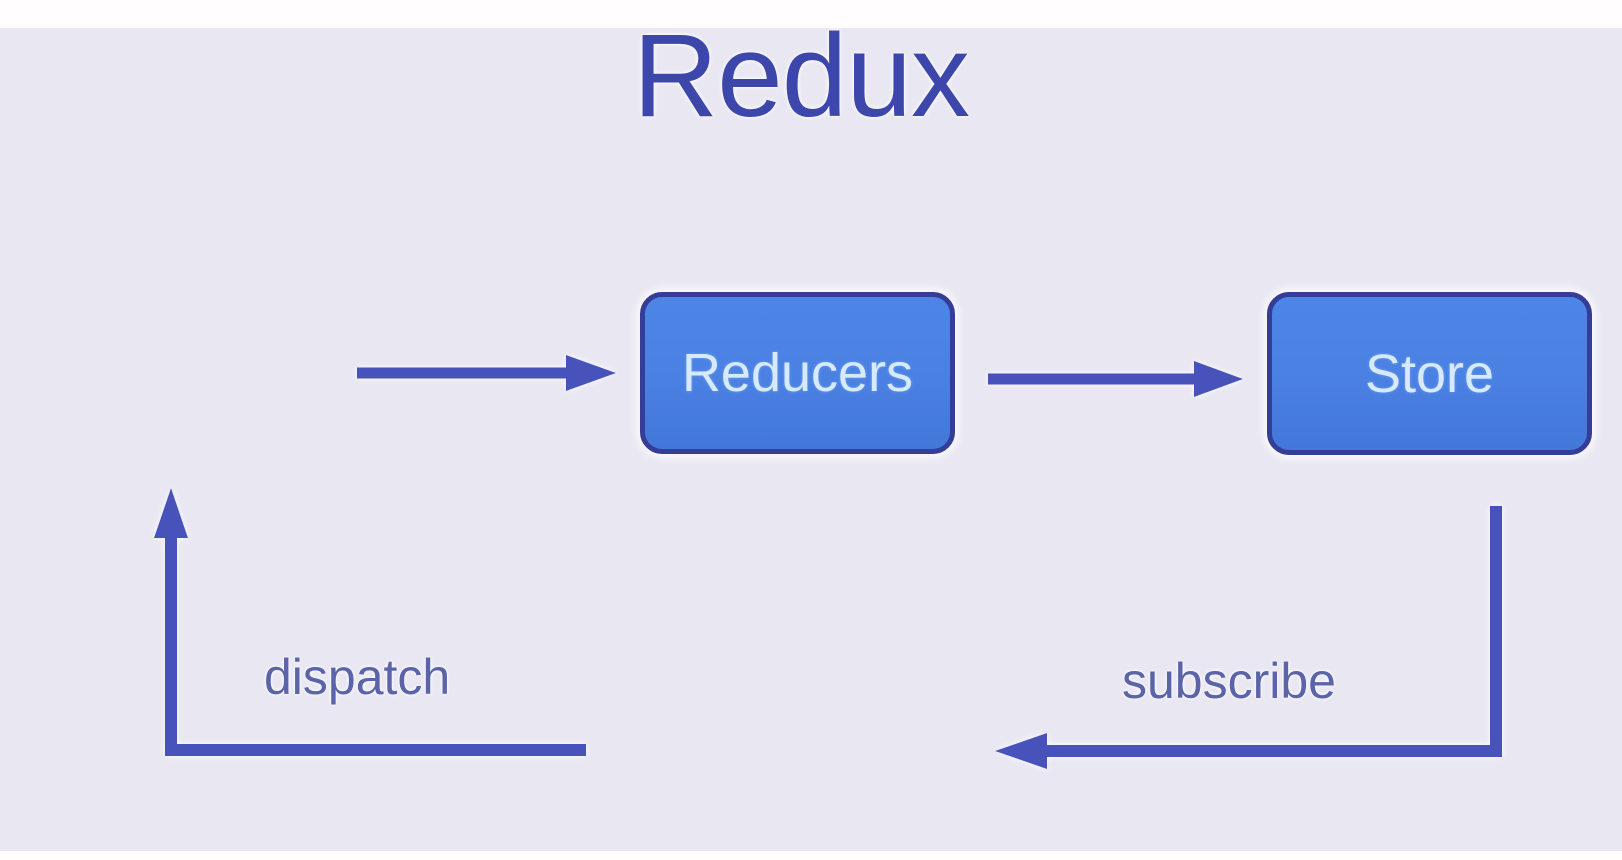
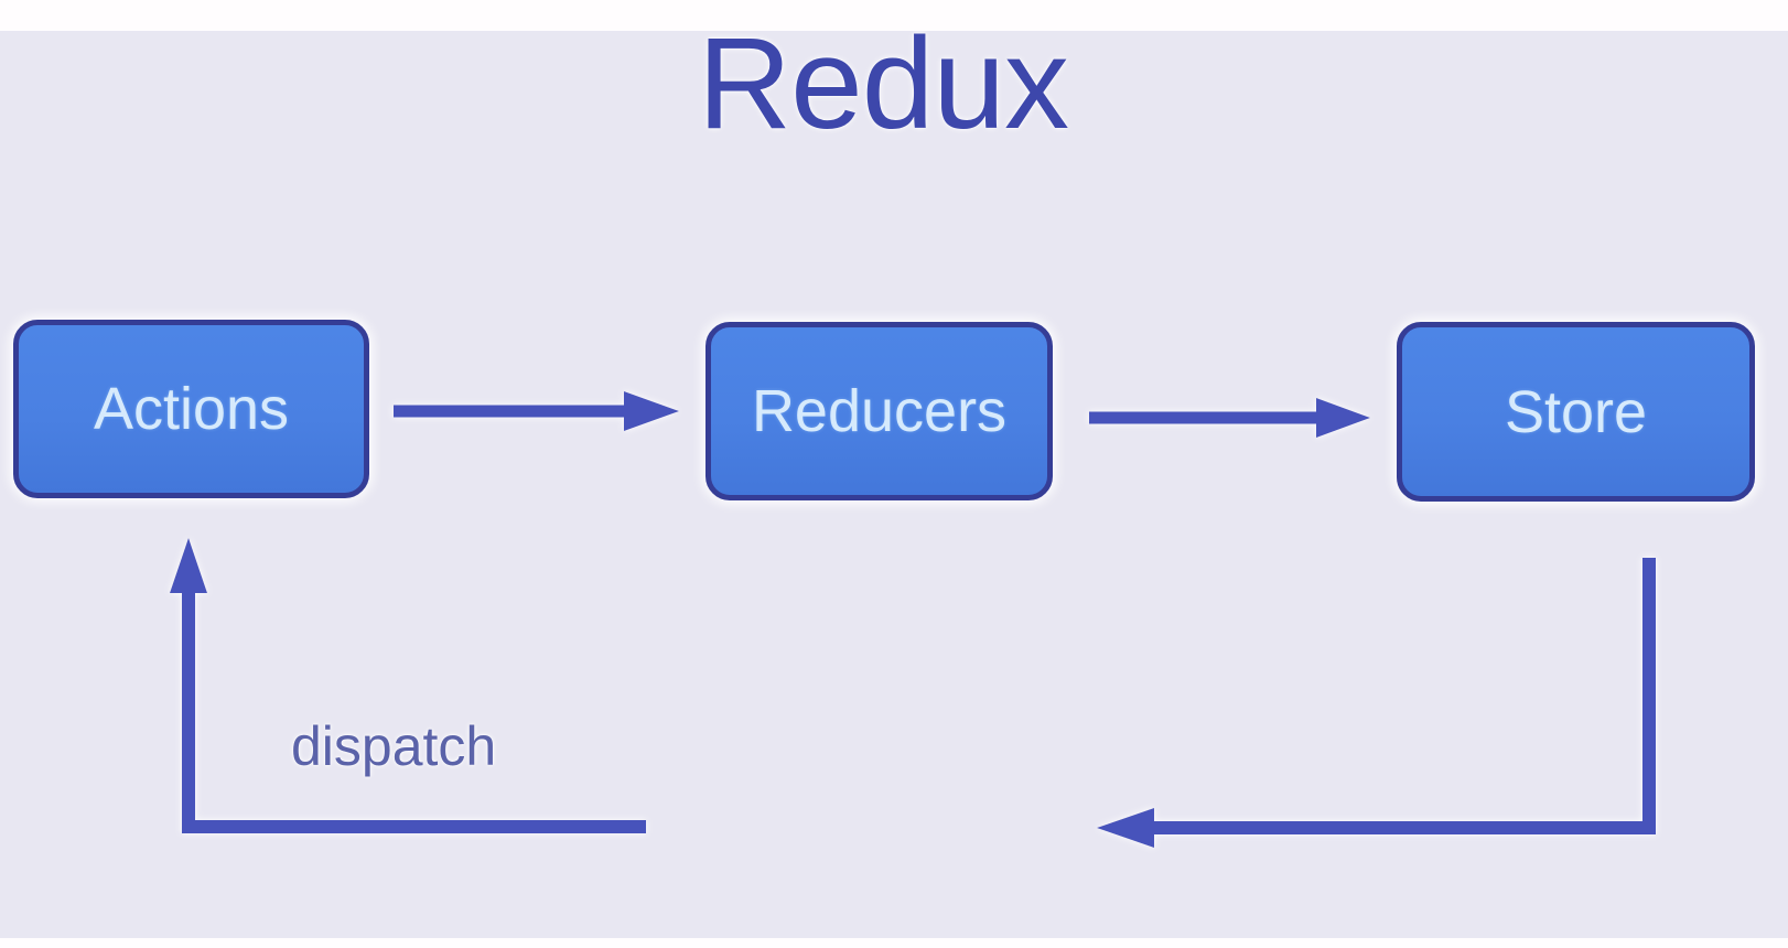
  Redux
+ Actions
  Reducers
  Store
  dispatch
- subscribe
